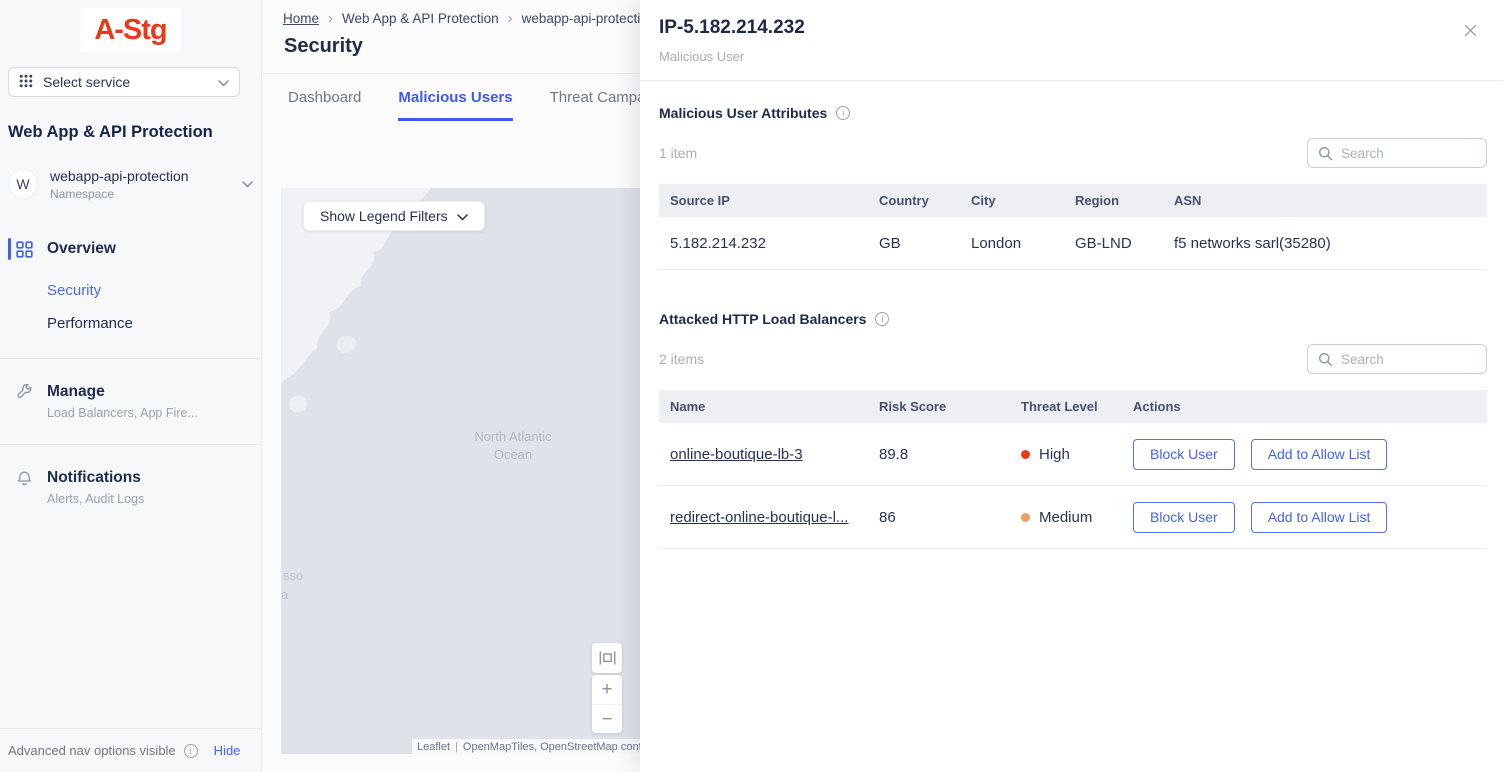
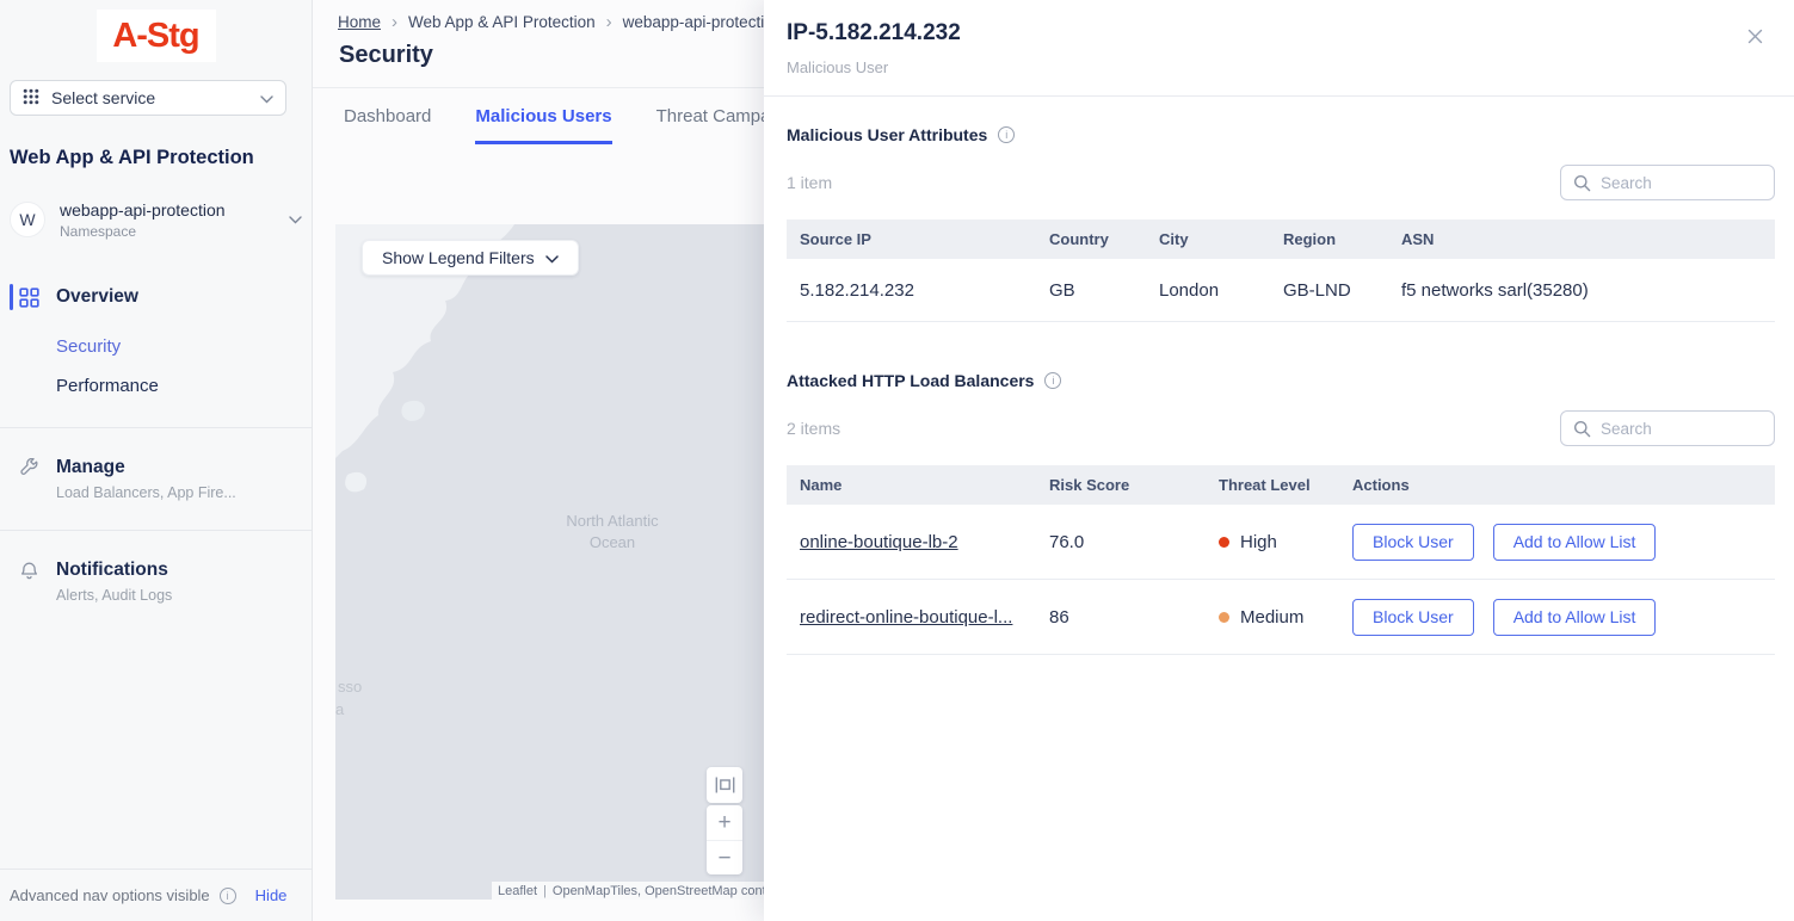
  A-Stg
  Select service
  Web App & API Protection
  W
  webapp-api-protection
  Namespace
  Overview
  Security
  Performance
  Manage
  Load Balancers, App Fire...
  Notifications
  Alerts, Audit Logs
  Advanced nav options visible
  Hide
  Home
  ›
  Web App & API Protection
  ›
  webapp-api-protecti
  Security
  Dashboard
  Malicious Users
  Show Legend Filters
  North Atlantic
  Ocean
  sso
  a
  +
  −
  Leaflet
  |
  OpenMapTiles, OpenStreetMap con
  IP-5.182.214.232
  Malicious User
  Malicious User Attributes
  1 item
  Search
  Source IP
  Country
  City
  Region
  ASN
  5.182.214.232
  GB
  London
  GB-LND
  f5 networks sarl(35280)
  Attacked HTTP Load Balancers
  2 items
  Search
  Name
  Risk Score
  Threat Level
  Actions
- online-boutique-lb-3
+ online-boutique-lb-2
- 89.8
+ 76.0
  High
  Block User
  Add to Allow List
  redirect-online-boutique-l...
  86
  Medium
  Block User
  Add to Allow List
